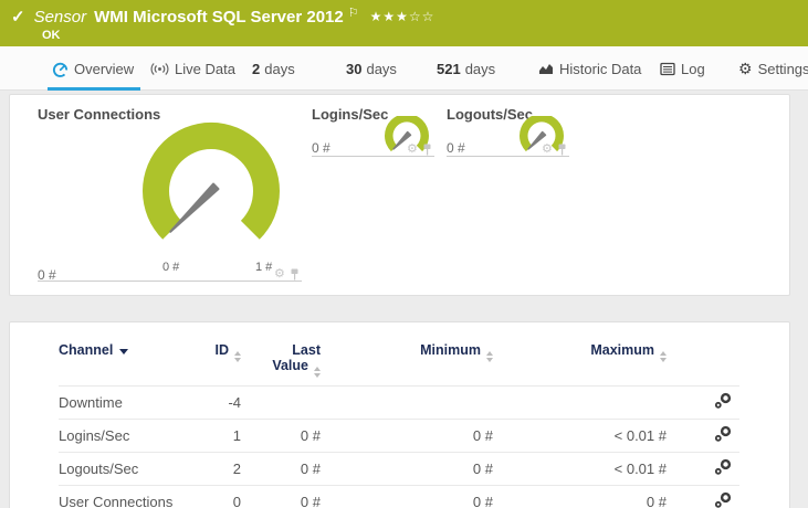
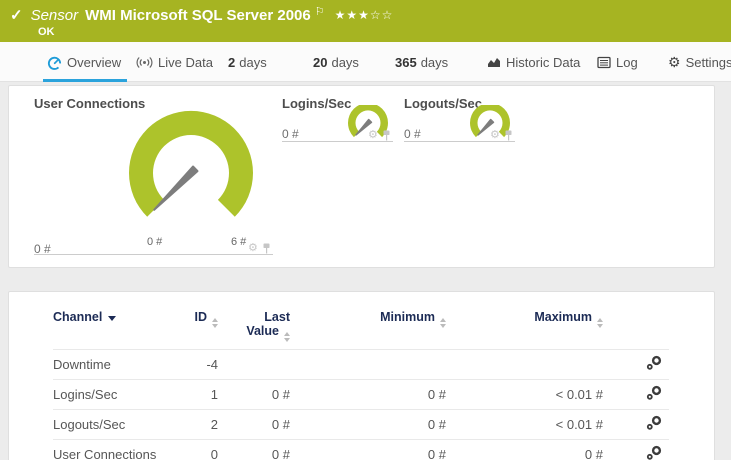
  ✓
  Sensor
- WMI Microsoft SQL Server 2012
+ WMI Microsoft SQL Server 2006
  ⚐
  ★★★☆☆
  OK
  Overview
  Live Data
  2
  days
- 30
+ 20
  days
- 521
+ 365
  days
  Historic Data
  Log
  ⚙
  Settings
  User Connections
  0 #
- 1 #
+ 6 #
  0 #
  ⚙
  Logins/Sec
  0 #
  ⚙
  Logouts/Sec
  0 #
  ⚙
  Channel	ID	LastValue	Minimum	Maximum
  Downtime	-4
  Logins/Sec	1	0 #	0 #	< 0.01 #
  Logouts/Sec	2	0 #	0 #	< 0.01 #
  User Connections	0	0 #	0 #	0 #
